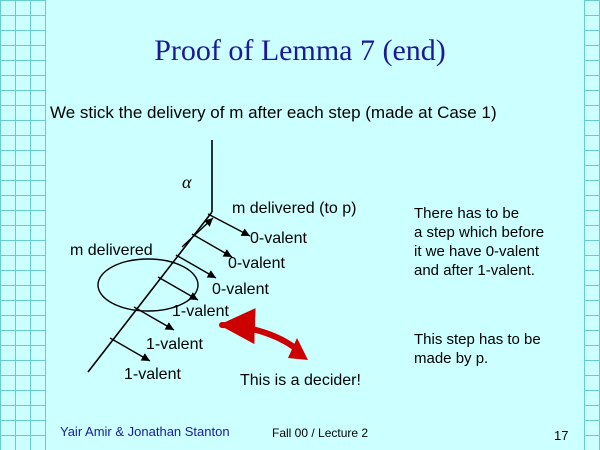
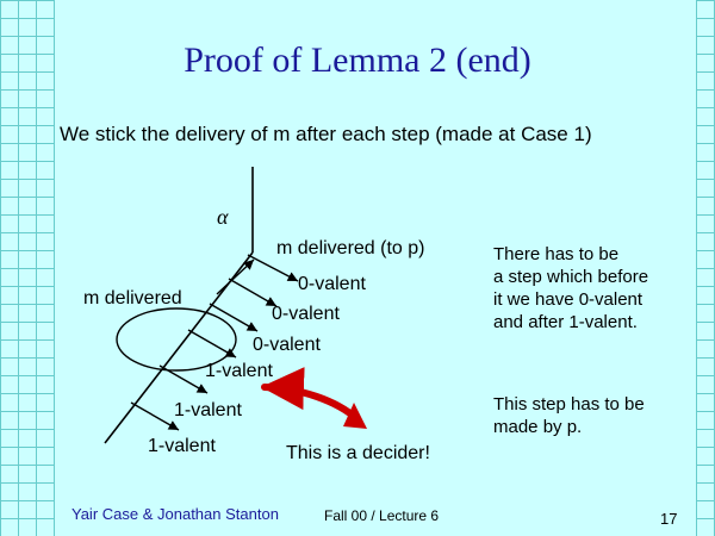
- Proof of Lemma 7 (end)
+ Proof of Lemma 2 (end)
  We stick the delivery of m after each step (made at Case 1)
  α
  m delivered (to p)
  m delivered
  0-valent
  0-valent
  0-valent
  1-valent
  1-valent
  1-valent
  This is a decider!
  There has to be
  a step which before
  it we have 0-valent
  and after 1-valent.
  This step has to be
  made by p.
- Yair Amir & Jonathan Stanton
+ Yair Case & Jonathan Stanton
- Fall 00 / Lecture 2
+ Fall 00 / Lecture 6
  17
